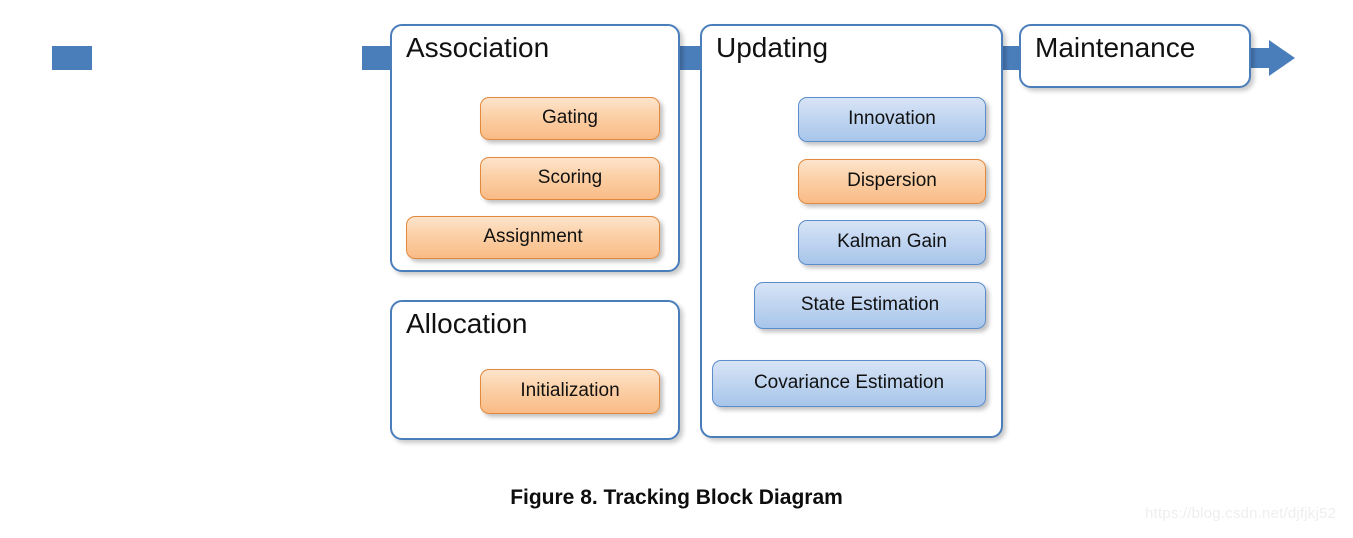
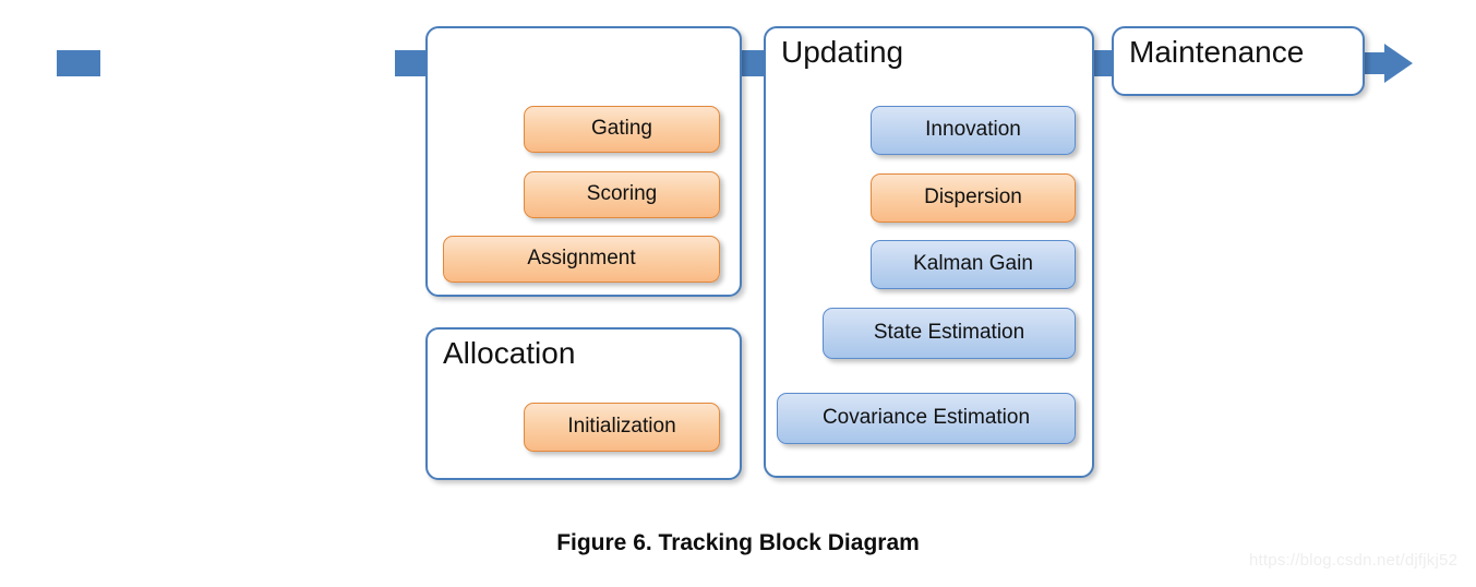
- Association
  Gating
  Scoring
  Assignment
  Allocation
  Initialization
  Updating
  Innovation
  Dispersion
  Kalman Gain
  State Estimation
  Covariance Estimation
  Maintenance
- Figure 8. Tracking Block Diagram
+ Figure 6. Tracking Block Diagram
